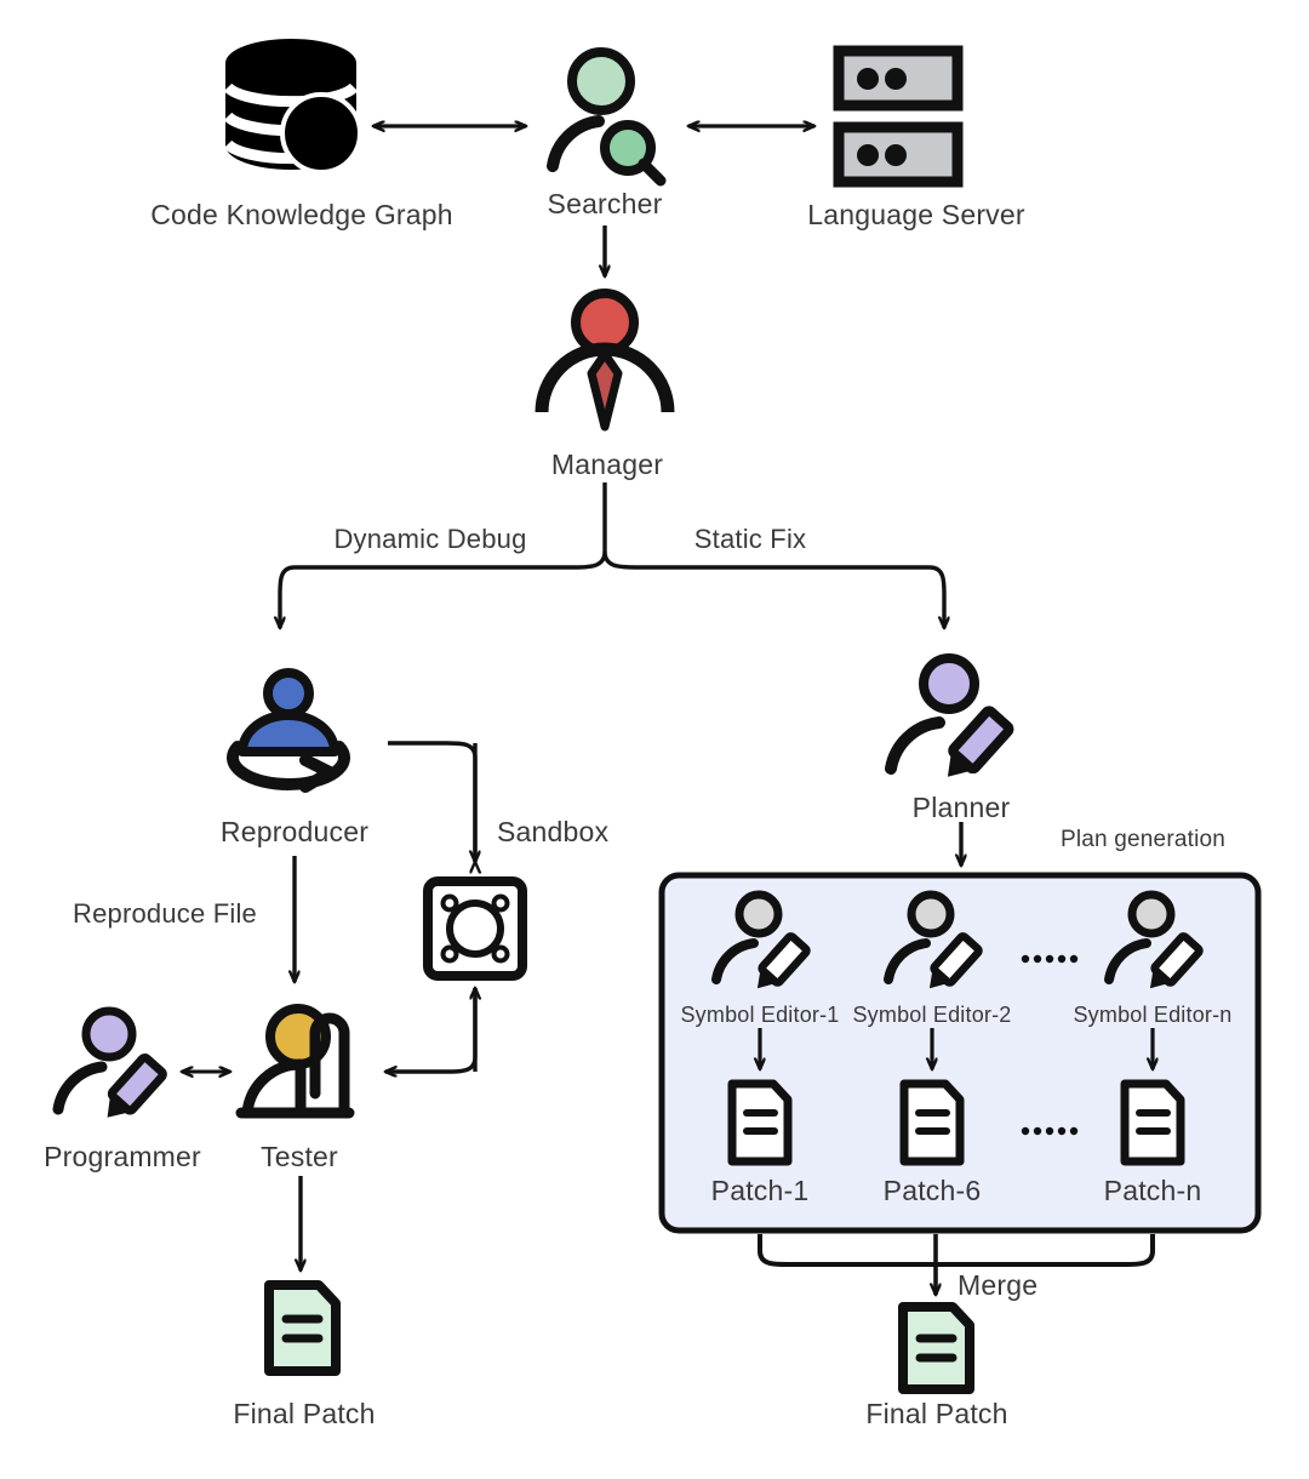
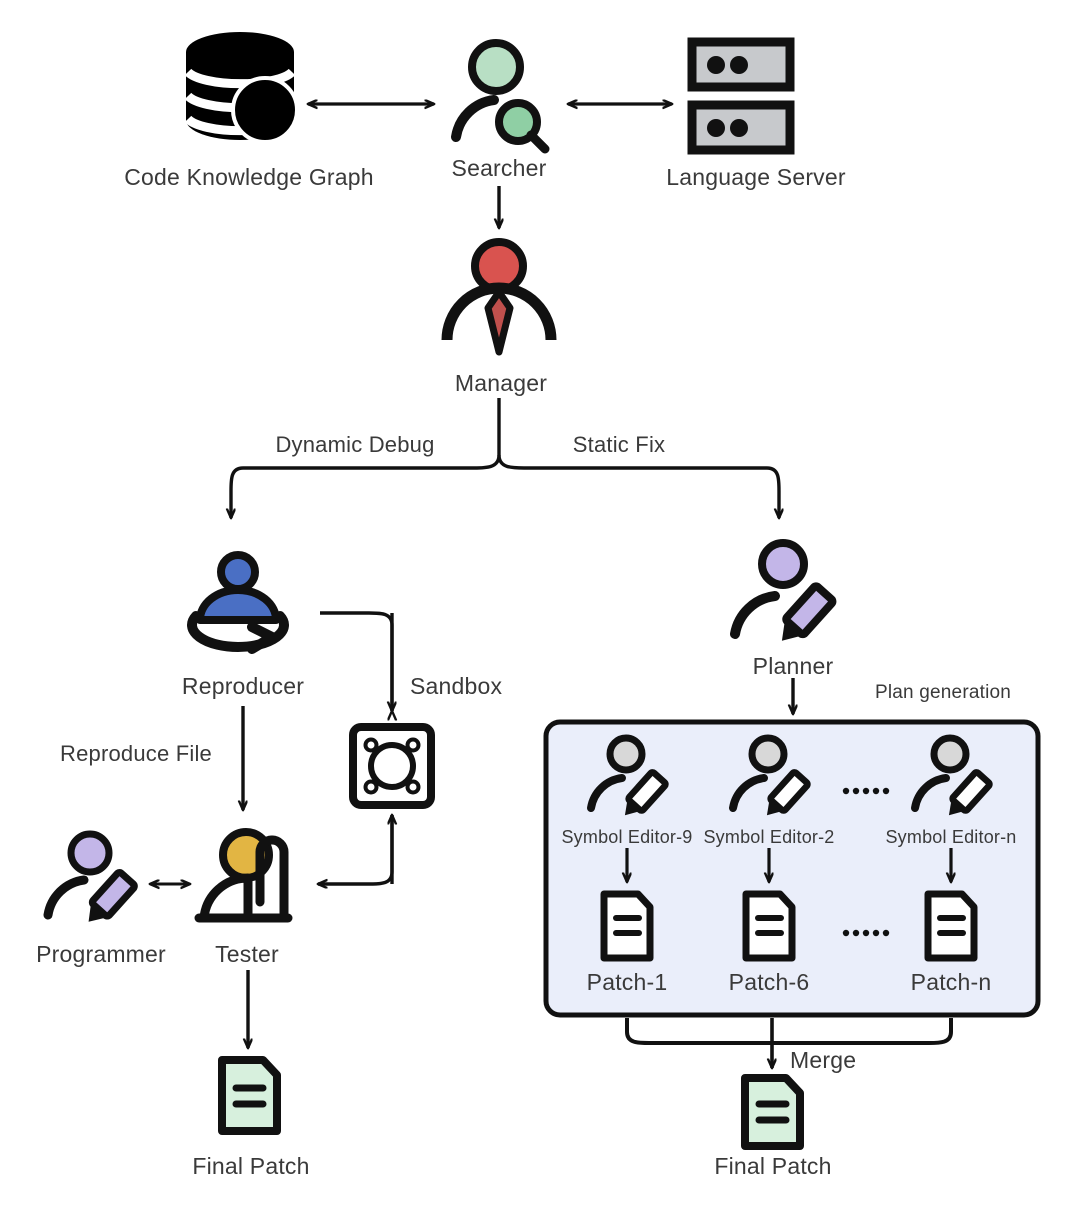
  Code Knowledge Graph
  Searcher
  Language Server
  Manager
  Dynamic Debug
  Static Fix
  Reproducer
  Sandbox
  Reproduce File
  Programmer
  Tester
  Final Patch
  Planner
  Plan generation
- Symbol Editor-1
+ Symbol Editor-9
  Symbol Editor-2
  Symbol Editor-n
  Patch-1
  Patch-6
  Patch-n
  Merge
  Final Patch
